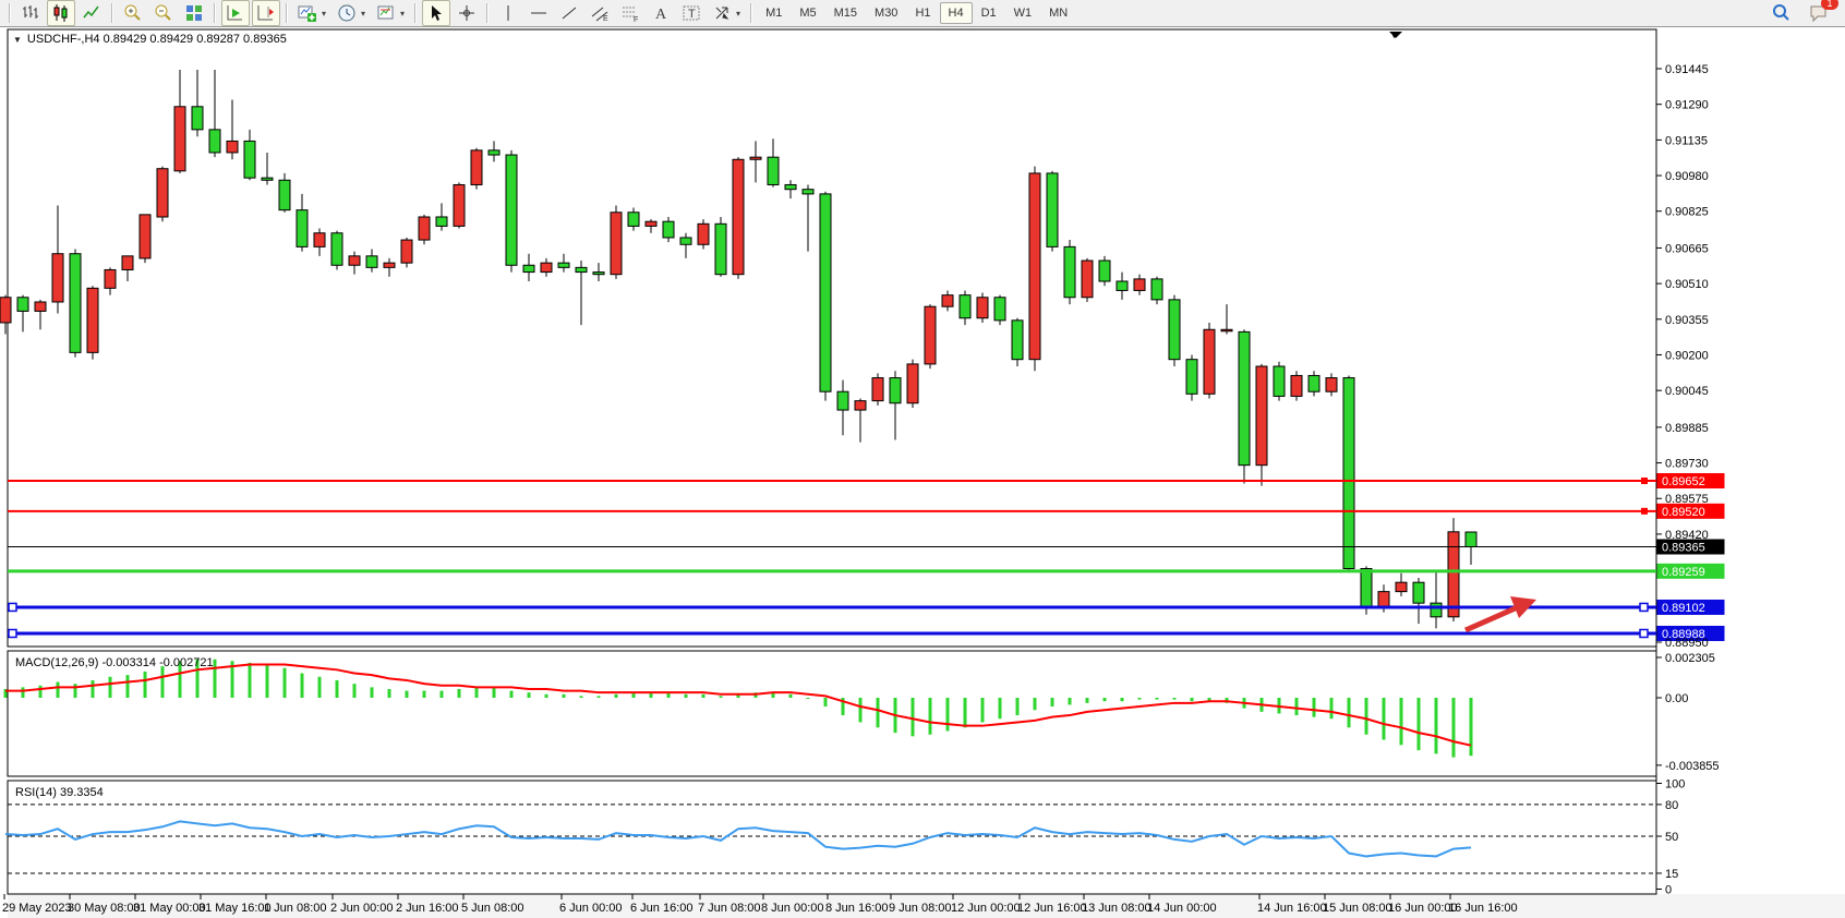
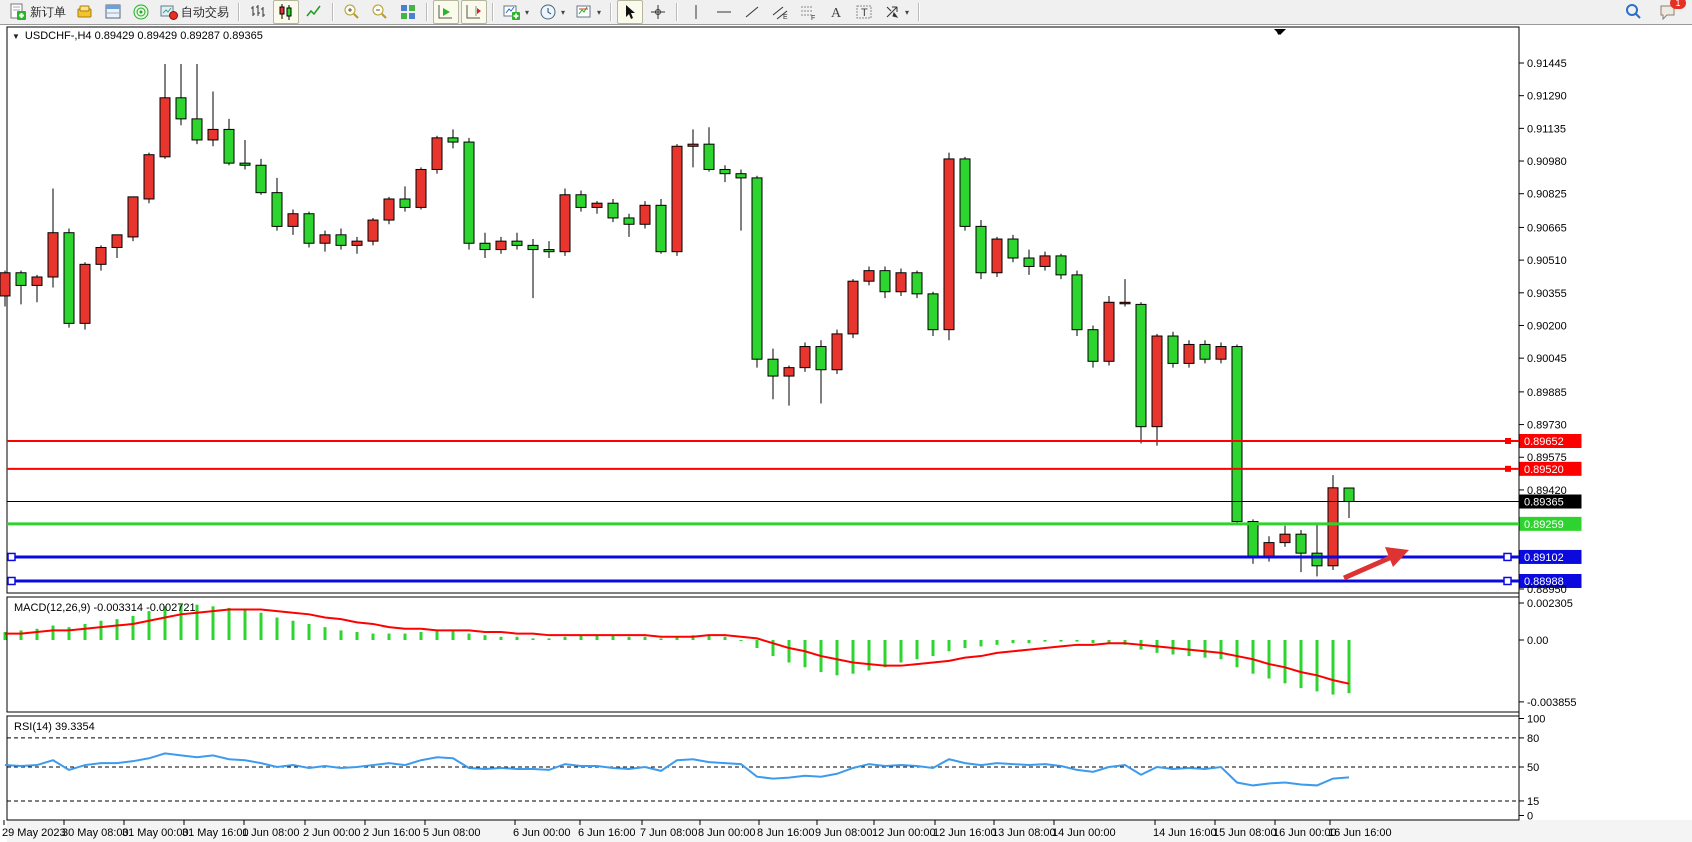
+ 新订单
+ 自动交易
  ▾
  ▾
  ▾
  A
  T
  ▾
- M1
- M5
- M15
- M30
- H1
- H4
- D1
- W1
- MN
  1
  0.89652
  0.89520
  0.89365
  0.89259
  0.89102
  0.88988
  0.91445
  0.91290
  0.91135
  0.90980
  0.90825
  0.90665
  0.90510
  0.90355
  0.90200
  0.90045
  0.89885
  0.89730
  0.89575
  0.89420
  0.88950
  0.002305
  0.00
  -0.003855
  100
  80
  50
  15
  0
  29 May 2023
  30 May 08:00
  31 May 00:00
  31 May 16:00
  1 Jun 08:00
  2 Jun 00:00
  2 Jun 16:00
  5 Jun 08:00
  6 Jun 00:00
  6 Jun 16:00
  7 Jun 08:00
  8 Jun 00:00
  8 Jun 16:00
  9 Jun 08:00
  12 Jun 00:00
  12 Jun 16:00
  13 Jun 08:00
  14 Jun 00:00
  14 Jun 16:00
  15 Jun 08:00
  16 Jun 00:00
  16 Jun 16:00
  ▼
  USDCHF-,H4 0.89429 0.89429 0.89287 0.89365
  ▼
  MACD(12,26,9) -0.003314 -0.002721
  RSI(14) 39.3354
